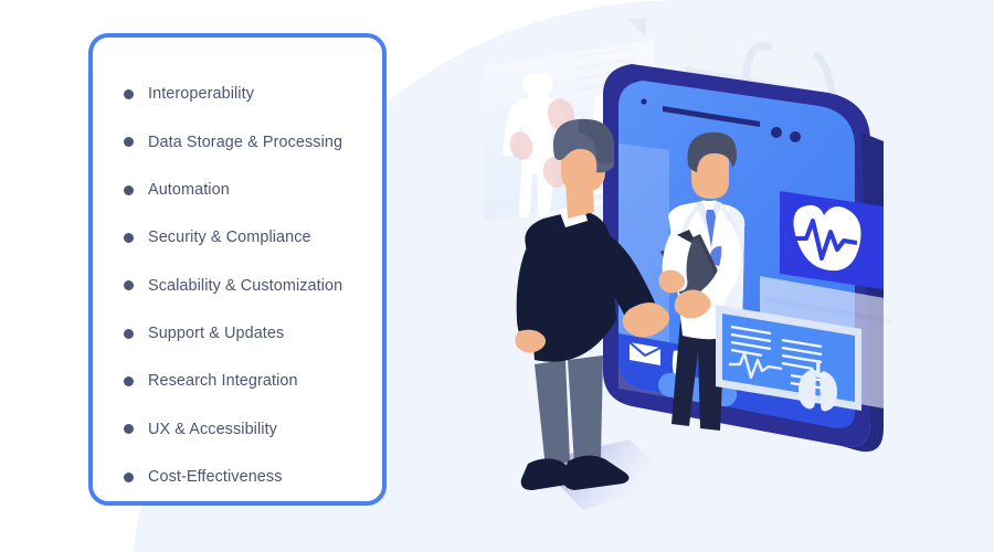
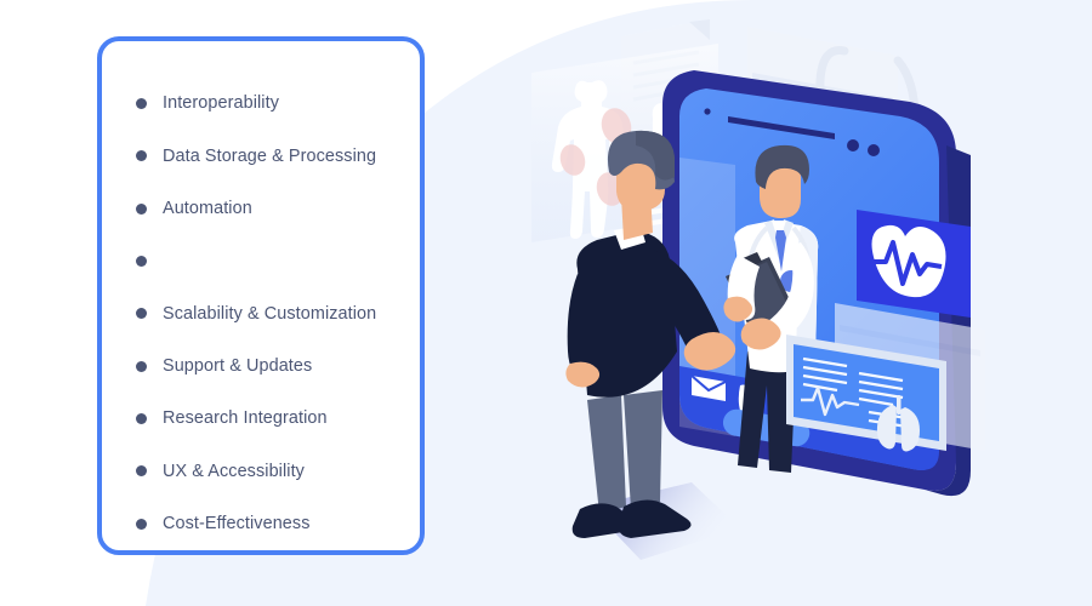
  Interoperability
  Data Storage & Processing
  Automation
- Security & Compliance
  Scalability & Customization
  Support & Updates
  Research Integration
  UX & Accessibility
  Cost-Effectiveness
